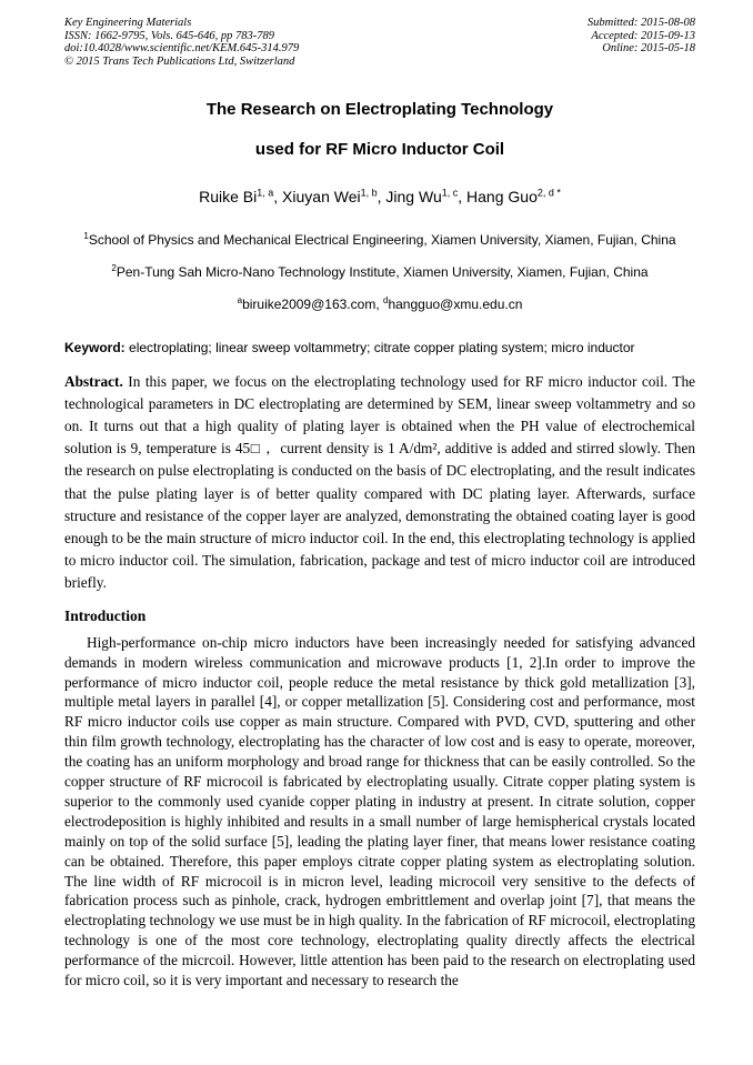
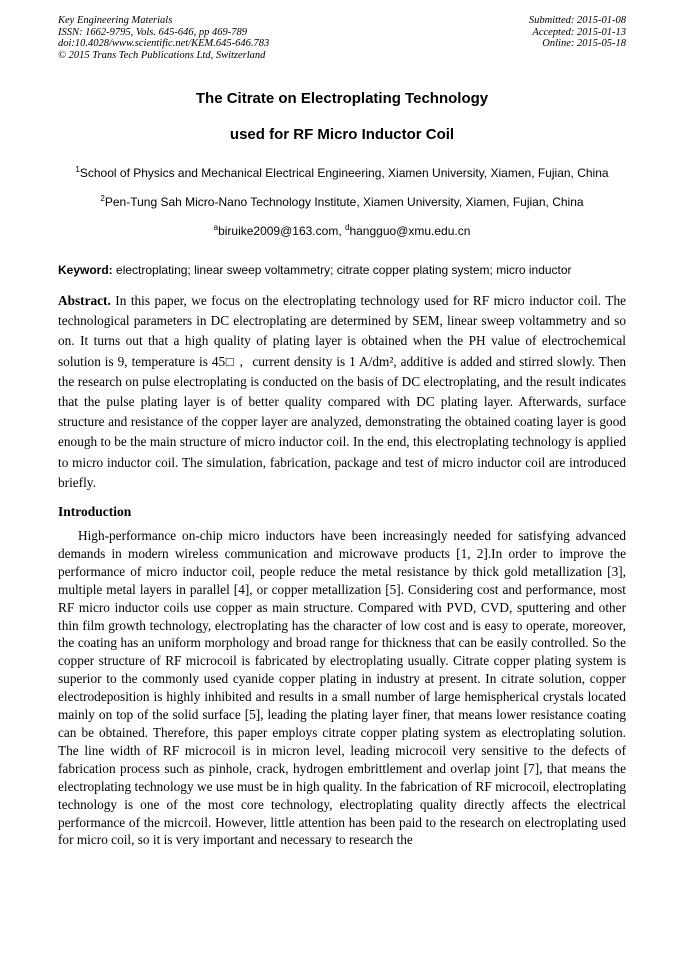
  Key Engineering Materials
- ISSN: 1662-9795, Vols. 645-646, pp 783-789
+ ISSN: 1662-9795, Vols. 645-646, pp 469-789
- doi:10.4028/www.scientific.net/KEM.645-314.979
+ doi:10.4028/www.scientific.net/KEM.645-646.783
  © 2015 Trans Tech Publications Ltd, Switzerland
- Submitted: 2015-08-08
+ Submitted: 2015-01-08
- Accepted: 2015-09-13
+ Accepted: 2015-01-13
  Online: 2015-05-18
- The Research on Electroplating Technology
+ The Citrate on Electroplating Technology
  used for RF Micro Inductor Coil
- Ruike Bi1, a, Xiuyan Wei1, b, Jing Wu1, c, Hang Guo2, d *
  1School of Physics and Mechanical Electrical Engineering, Xiamen University, Xiamen, Fujian, China
  2Pen-Tung Sah Micro-Nano Technology Institute, Xiamen University, Xiamen, Fujian, China
  abiruike2009@163.com, dhangguo@xmu.edu.cn
  Keyword: electroplating; linear sweep voltammetry; citrate copper plating system; micro inductor
  Abstract. In this paper, we focus on the electroplating technology used for RF micro inductor coil. The technological parameters in DC electroplating are determined by SEM, linear sweep voltammetry and so on. It turns out that a high quality of plating layer is obtained when the PH value of electrochemical solution is 9, temperature is 45□， current density is 1 A/dm², additive is added and stirred slowly. Then the research on pulse electroplating is conducted on the basis of DC electroplating, and the result indicates that the pulse plating layer is of better quality compared with DC plating layer. Afterwards, surface structure and resistance of the copper layer are analyzed, demonstrating the obtained coating layer is good enough to be the main structure of micro inductor coil. In the end, this electroplating technology is applied to micro inductor coil. The simulation, fabrication, package and test of micro inductor coil are introduced briefly.
  Introduction
  High-performance on-chip micro inductors have been increasingly needed for satisfying advanced demands in modern wireless communication and microwave products [1, 2].In order to improve the performance of micro inductor coil, people reduce the metal resistance by thick gold metallization [3], multiple metal layers in parallel [4], or copper metallization [5]. Considering cost and performance, most RF micro inductor coils use copper as main structure. Compared with PVD, CVD, sputtering and other thin film growth technology, electroplating has the character of low cost and is easy to operate, moreover, the coating has an uniform morphology and broad range for thickness that can be easily controlled. So the copper structure of RF microcoil is fabricated by electroplating usually. Citrate copper plating system is superior to the commonly used cyanide copper plating in industry at present. In citrate solution, copper electrodeposition is highly inhibited and results in a small number of large hemispherical crystals located mainly on top of the solid surface [5], leading the plating layer finer, that means lower resistance coating can be obtained. Therefore, this paper employs citrate copper plating system as electroplating solution. The line width of RF microcoil is in micron level, leading microcoil very sensitive to the defects of fabrication process such as pinhole, crack, hydrogen embrittlement and overlap joint [7], that means the electroplating technology we use must be in high quality. In the fabrication of RF microcoil, electroplating technology is one of the most core technology, electroplating quality directly affects the electrical performance of the micrcoil. However, little attention has been paid to the research on electroplating used for micro coil, so it is very important and necessary to research the
